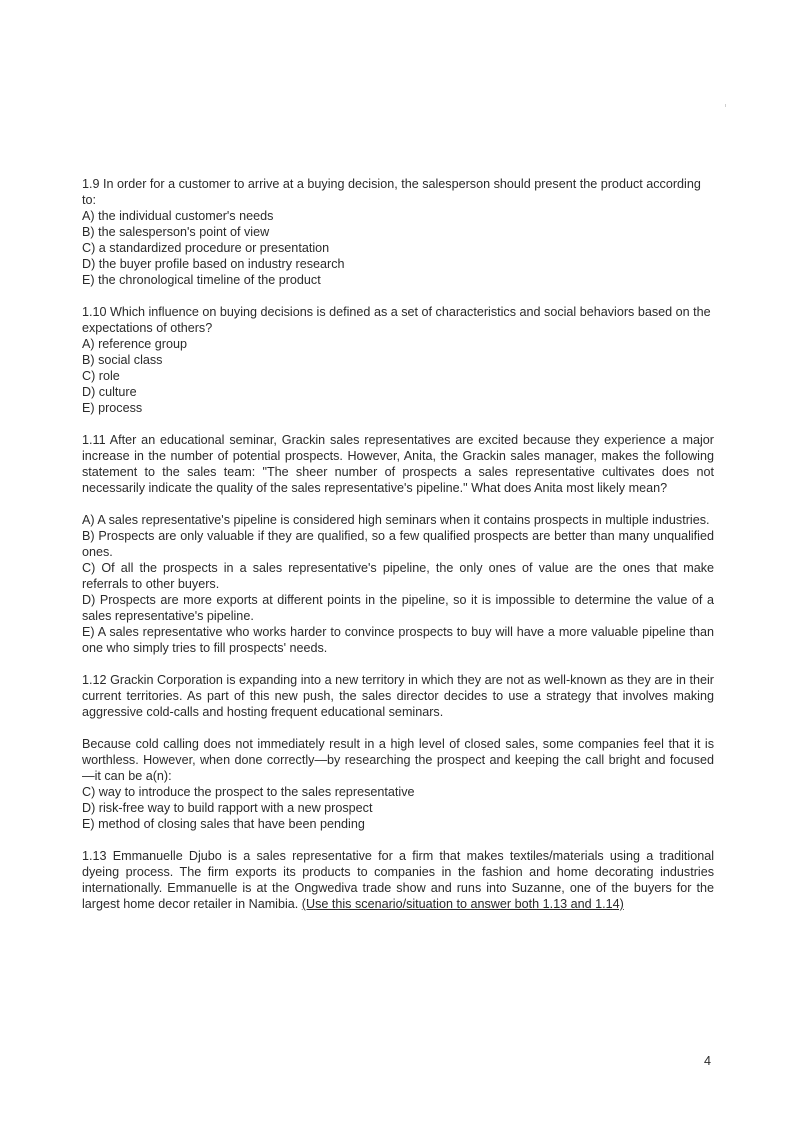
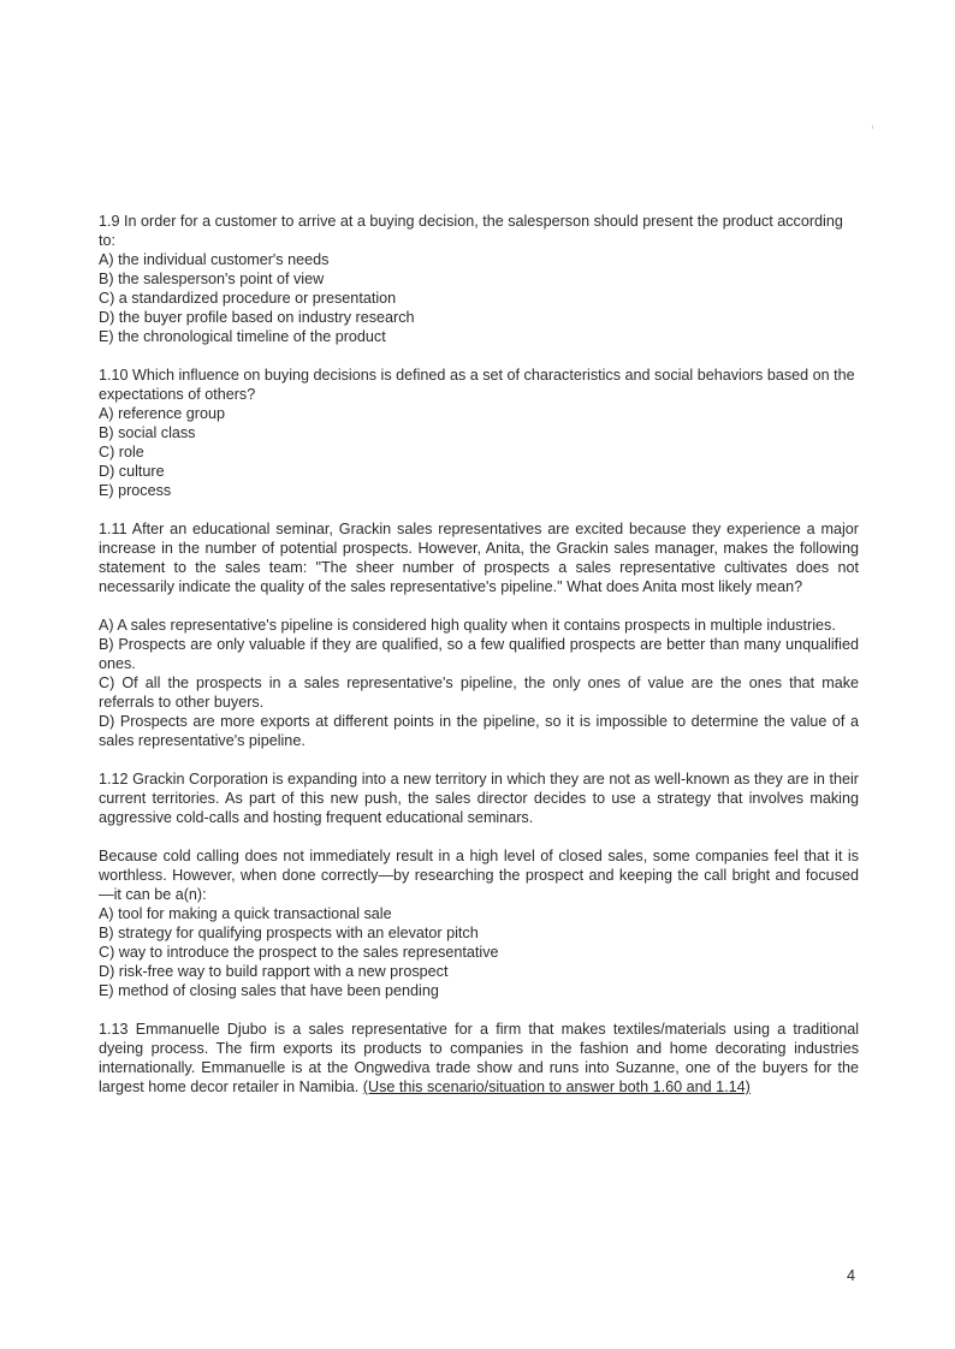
  1.9 In order for a customer to arrive at a buying decision, the salesperson should present the product according to:
  A) the individual customer's needs
  B) the salesperson's point of view
  C) a standardized procedure or presentation
  D) the buyer profile based on industry research
  E) the chronological timeline of the product
  1.10 Which influence on buying decisions is defined as a set of characteristics and social behaviors based on the expectations of others?
  A) reference group
  B) social class
  C) role
  D) culture
  E) process
  1.11 After an educational seminar, Grackin sales representatives are excited because they experience a major increase in the number of potential prospects. However, Anita, the Grackin sales manager, makes the following statement to the sales team: "The sheer number of prospects a sales representative cultivates does not necessarily indicate the quality of the sales representative's pipeline." What does Anita most likely mean?
- A) A sales representative's pipeline is considered high seminars when it contains prospects in multiple industries.
+ A) A sales representative's pipeline is considered high quality when it contains prospects in multiple industries.
  B) Prospects are only valuable if they are qualified, so a few qualified prospects are better than many unqualified ones.
  C) Of all the prospects in a sales representative's pipeline, the only ones of value are the ones that make referrals to other buyers.
  D) Prospects are more exports at different points in the pipeline, so it is impossible to determine the value of a sales representative's pipeline.
- E) A sales representative who works harder to convince prospects to buy will have a more valuable pipeline than one who simply tries to fill prospects' needs.
  1.12 Grackin Corporation is expanding into a new territory in which they are not as well-known as they are in their current territories. As part of this new push, the sales director decides to use a strategy that involves making aggressive cold-calls and hosting frequent educational seminars.
  Because cold calling does not immediately result in a high level of closed sales, some companies feel that it is worthless. However, when done correctly—by researching the prospect and keeping the call bright and focused—it can be a(n):
+ A) tool for making a quick transactional sale
+ B) strategy for qualifying prospects with an elevator pitch
  C) way to introduce the prospect to the sales representative
  D) risk-free way to build rapport with a new prospect
  E) method of closing sales that have been pending
- 1.13 Emmanuelle Djubo is a sales representative for a firm that makes textiles/materials using a traditional dyeing process. The firm exports its products to companies in the fashion and home decorating industries internationally. Emmanuelle is at the Ongwediva trade show and runs into Suzanne, one of the buyers for the largest home decor retailer in Namibia. (Use this scenario/situation to answer both 1.13 and 1.14)
+ 1.13 Emmanuelle Djubo is a sales representative for a firm that makes textiles/materials using a traditional dyeing process. The firm exports its products to companies in the fashion and home decorating industries internationally. Emmanuelle is at the Ongwediva trade show and runs into Suzanne, one of the buyers for the largest home decor retailer in Namibia. (Use this scenario/situation to answer both 1.60 and 1.14)
  4
